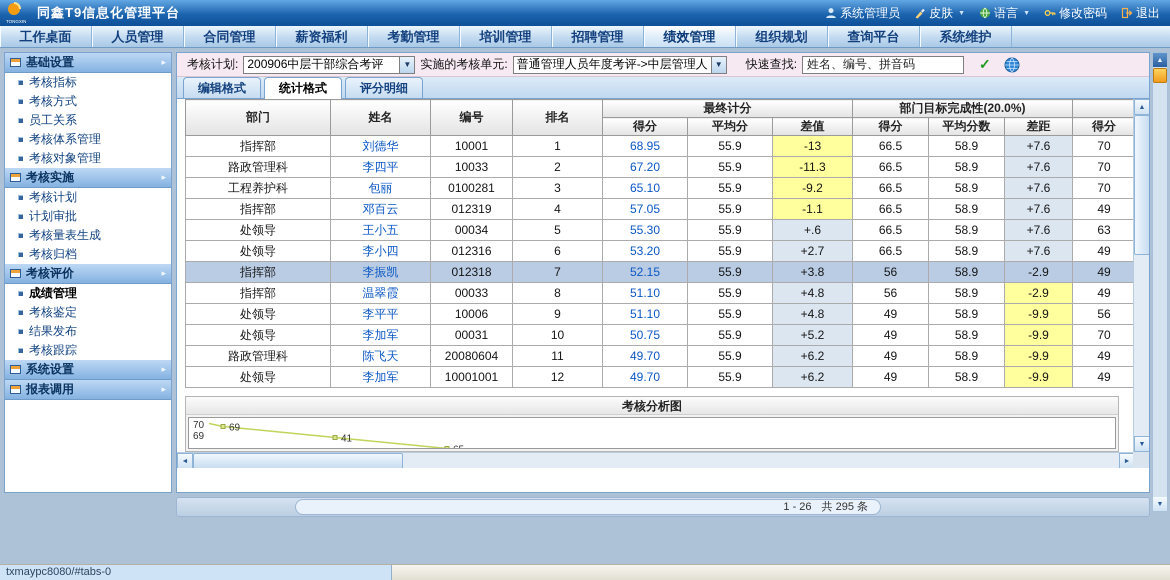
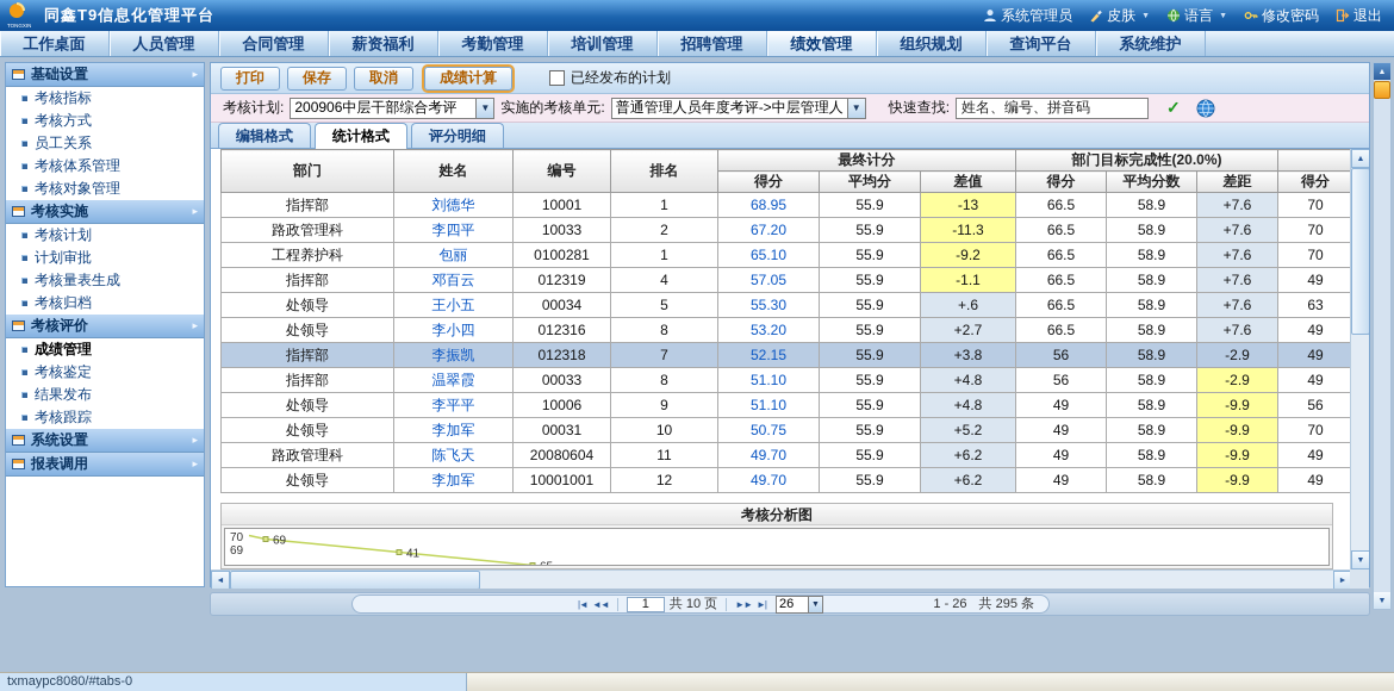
  同鑫T9信息化管理平台
  系统管理员
  皮肤
  语言
  修改密码
  退出
  工作桌面
  人员管理
  合同管理
  薪资福利
  考勤管理
  培训管理
  招聘管理
  绩效管理
  组织规划
  查询平台
  系统维护
  基础设置
  ▸
  考核指标
  考核方式
  员工关系
  考核体系管理
  考核对象管理
  考核实施
  ▸
  考核计划
  计划审批
  考核量表生成
  考核归档
  考核评价
  ▸
  成绩管理
  考核鉴定
  结果发布
  考核跟踪
  系统设置
  ▸
  报表调用
  ▸
+ 打印
+ 保存
+ 取消
+ 成绩计算
+ 已经发布的计划
  考核计划:
  200906中层干部综合考评
  ▼
  实施的考核单元:
  普通管理人员年度考评->中层管理人
  ▼
  快速查找:
  姓名、编号、拼音码
  ✓
  编辑格式
  统计格式
  评分明细
  部门	姓名	编号	排名	最终计分	部门目标完成性(20.0%)
  得分	平均分	差值	得分	平均分数	差距	得分
  指挥部	刘德华	10001	1	68.95	55.9	-13	66.5	58.9	+7.6	70
  路政管理科	李四平	10033	2	67.20	55.9	-11.3	66.5	58.9	+7.6	70
- 工程养护科	包丽	0100281	3	65.10	55.9	-9.2	66.5	58.9	+7.6	70
+ 工程养护科	包丽	0100281	1	65.10	55.9	-9.2	66.5	58.9	+7.6	70
  指挥部	邓百云	012319	4	57.05	55.9	-1.1	66.5	58.9	+7.6	49
  处领导	王小五	00034	5	55.30	55.9	+.6	66.5	58.9	+7.6	63
- 处领导	李小四	012316	6	53.20	55.9	+2.7	66.5	58.9	+7.6	49
+ 处领导	李小四	012316	8	53.20	55.9	+2.7	66.5	58.9	+7.6	49
  指挥部	李振凯	012318	7	52.15	55.9	+3.8	56	58.9	-2.9	49
  指挥部	温翠霞	00033	8	51.10	55.9	+4.8	56	58.9	-2.9	49
  处领导	李平平	10006	9	51.10	55.9	+4.8	49	58.9	-9.9	56
  处领导	李加军	00031	10	50.75	55.9	+5.2	49	58.9	-9.9	70
  路政管理科	陈飞天	20080604	11	49.70	55.9	+6.2	49	58.9	-9.9	49
  处领导	李加军	10001001	12	49.70	55.9	+6.2	49	58.9	-9.9	49
  考核分析图
  70
  69
  69
  41
+ |◄
+ ◄◄
+ 1
+ 共 10 页
+ ►►
+ ►|
+ 26
  1 - 26
  共 295 条
  txmaypc8080/#tabs-0
